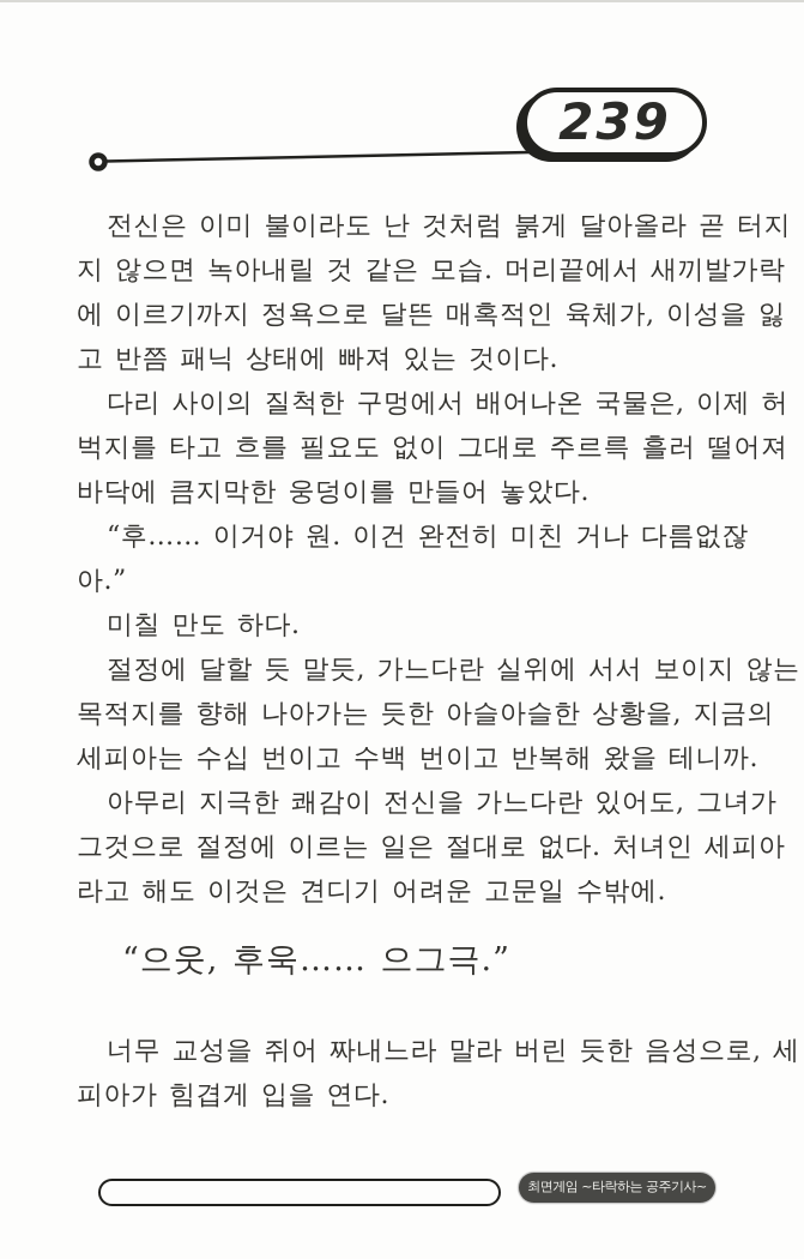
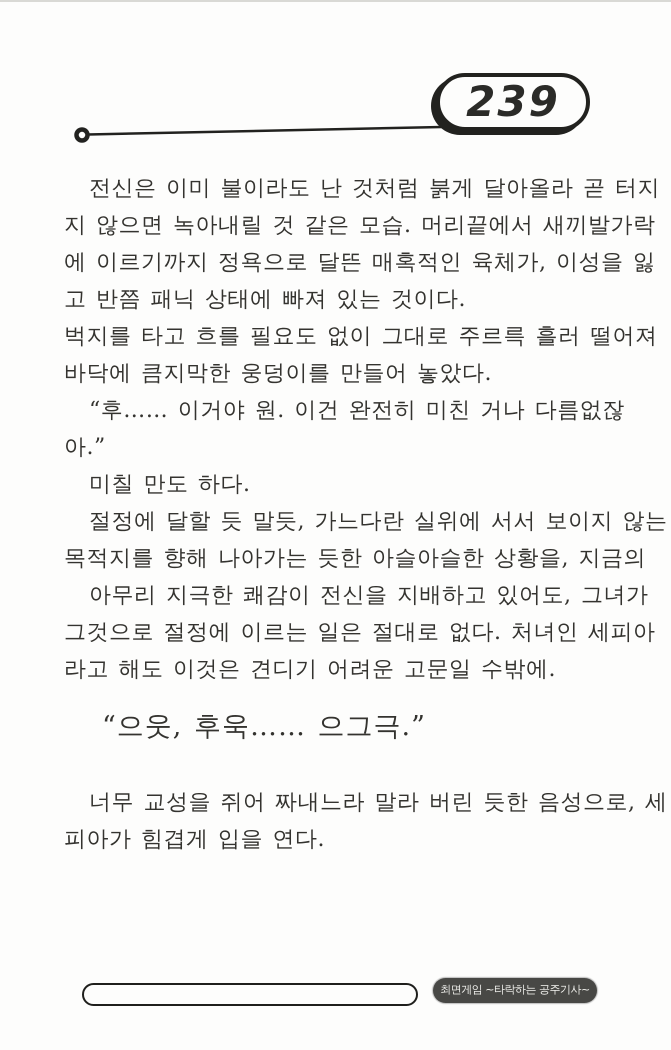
  239
  전신은 이미 불이라도 난 것처럼 붉게 달아올라 곧 터지
  지 않으면 녹아내릴 것 같은 모습. 머리끝에서 새끼발가락
  에 이르기까지 정욕으로 달뜬 매혹적인 육체가, 이성을 잃
  고 반쯤 패닉 상태에 빠져 있는 것이다.
- 다리 사이의 질척한 구멍에서 배어나온 국물은, 이제 허
  벅지를 타고 흐를 필요도 없이 그대로 주르륵 흘러 떨어져
  바닥에 큼지막한 웅덩이를 만들어 놓았다.
  “후…… 이거야 원. 이건 완전히 미친 거나 다름없잖
  아.”
  미칠 만도 하다.
  절정에 달할 듯 말듯, 가느다란 실위에 서서 보이지 않는
  목적지를 향해 나아가는 듯한 아슬아슬한 상황을, 지금의
- 세피아는 수십 번이고 수백 번이고 반복해 왔을 테니까.
- 아무리 지극한 쾌감이 전신을 가느다란 있어도, 그녀가
+ 아무리 지극한 쾌감이 전신을 지배하고 있어도, 그녀가
  그것으로 절정에 이르는 일은 절대로 없다. 처녀인 세피아
  라고 해도 이것은 견디기 어려운 고문일 수밖에.
  “으웃, 후욱…… 으그극.”
  너무 교성을 쥐어 짜내느라 말라 버린 듯한 음성으로, 세
  피아가 힘겹게 입을 연다.
  최면게임 ~타락하는 공주기사~
